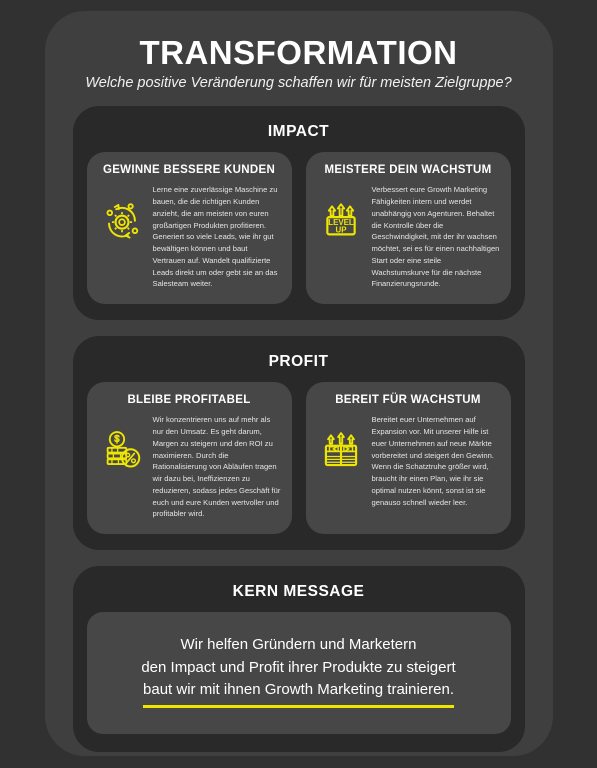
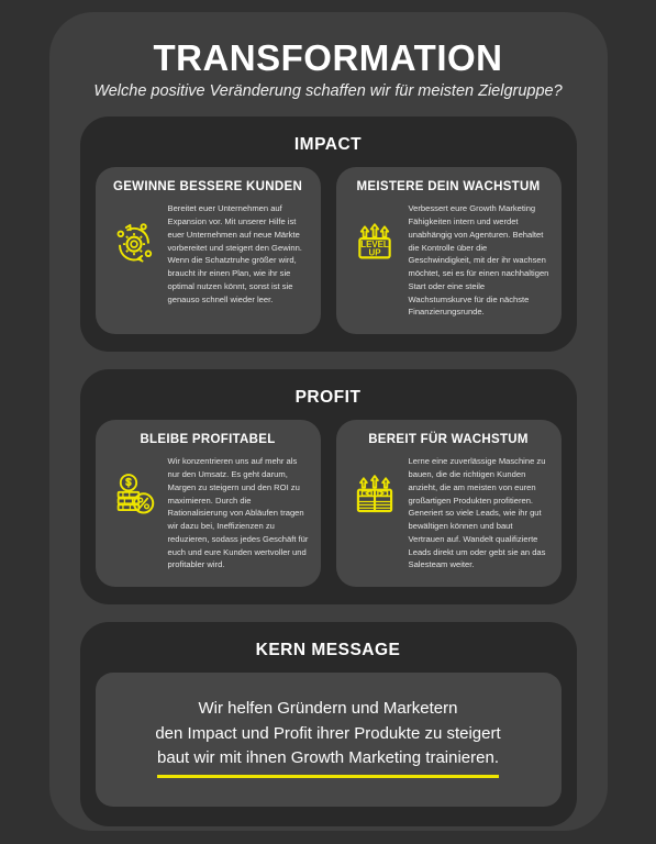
  TRANSFORMATION
  Welche positive Veränderung schaffen wir für meisten Zielgruppe?
  IMPACT
  GEWINNE BESSERE KUNDEN
- Lerne eine zuverlässige Maschine zu bauen, die die richtigen Kunden anzieht, die am meisten von euren großartigen Produkten profitieren. Generiert so viele Leads, wie ihr gut bewältigen können und baut Vertrauen auf. Wandelt qualifizierte Leads direkt um oder gebt sie an das Salesteam weiter.
+ Bereitet euer Unternehmen auf Expansion vor. Mit unserer Hilfe ist euer Unternehmen auf neue Märkte vorbereitet und steigert den Gewinn. Wenn die Schatztruhe größer wird, braucht ihr einen Plan, wie ihr sie optimal nutzen könnt, sonst ist sie genauso schnell wieder leer.
  MEISTERE DEIN WACHSTUM
  LEVEL
  UP
  Verbessert eure Growth Marketing Fähigkeiten intern und werdet unabhängig von Agenturen. Behaltet die Kontrolle über die Geschwindigkeit, mit der ihr wachsen möchtet, sei es für einen nachhaltigen Start oder eine steile Wachstumskurve für die nächste Finanzierungsrunde.
  PROFIT
  BLEIBE PROFITABEL
  Wir konzentrieren uns auf mehr als nur den Umsatz. Es geht darum, Margen zu steigern und den ROI zu maximieren. Durch die Rationalisierung von Abläufen tragen wir dazu bei, Ineffizienzen zu reduzieren, sodass jedes Geschäft für euch und eure Kunden wertvoller und profitabler wird.
  BEREIT FÜR WACHSTUM
- Bereitet euer Unternehmen auf Expansion vor. Mit unserer Hilfe ist euer Unternehmen auf neue Märkte vorbereitet und steigert den Gewinn. Wenn die Schatztruhe größer wird, braucht ihr einen Plan, wie ihr sie optimal nutzen könnt, sonst ist sie genauso schnell wieder leer.
+ Lerne eine zuverlässige Maschine zu bauen, die die richtigen Kunden anzieht, die am meisten von euren großartigen Produkten profitieren. Generiert so viele Leads, wie ihr gut bewältigen können und baut Vertrauen auf. Wandelt qualifizierte Leads direkt um oder gebt sie an das Salesteam weiter.
  KERN MESSAGE
  Wir helfen Gründern und Marketern
  den Impact und Profit ihrer Produkte zu steigert
  baut wir mit ihnen Growth Marketing trainieren.
